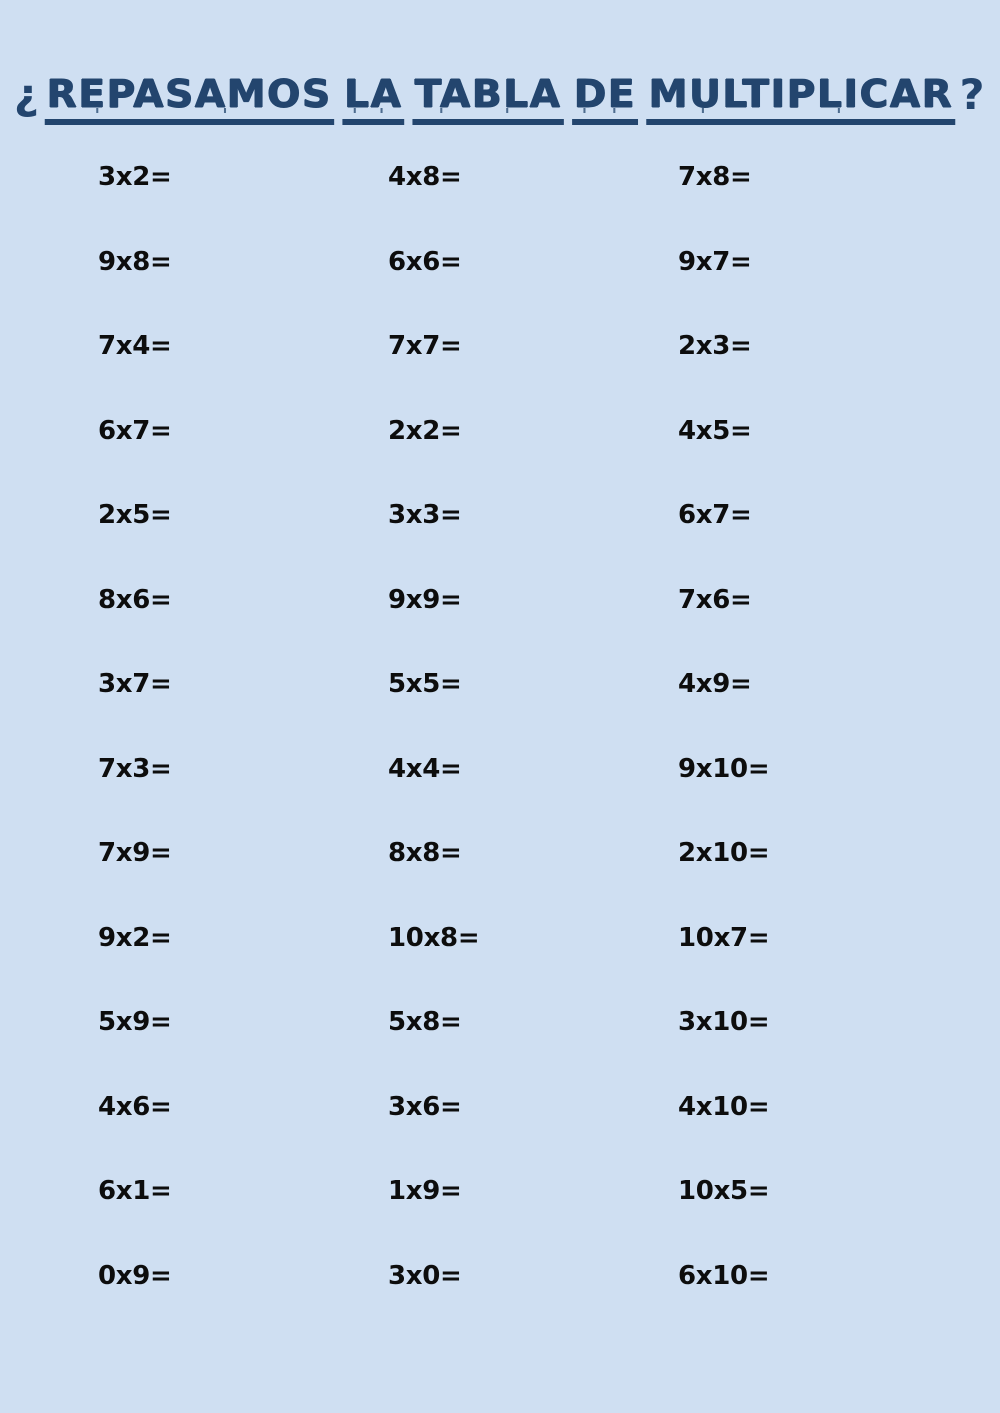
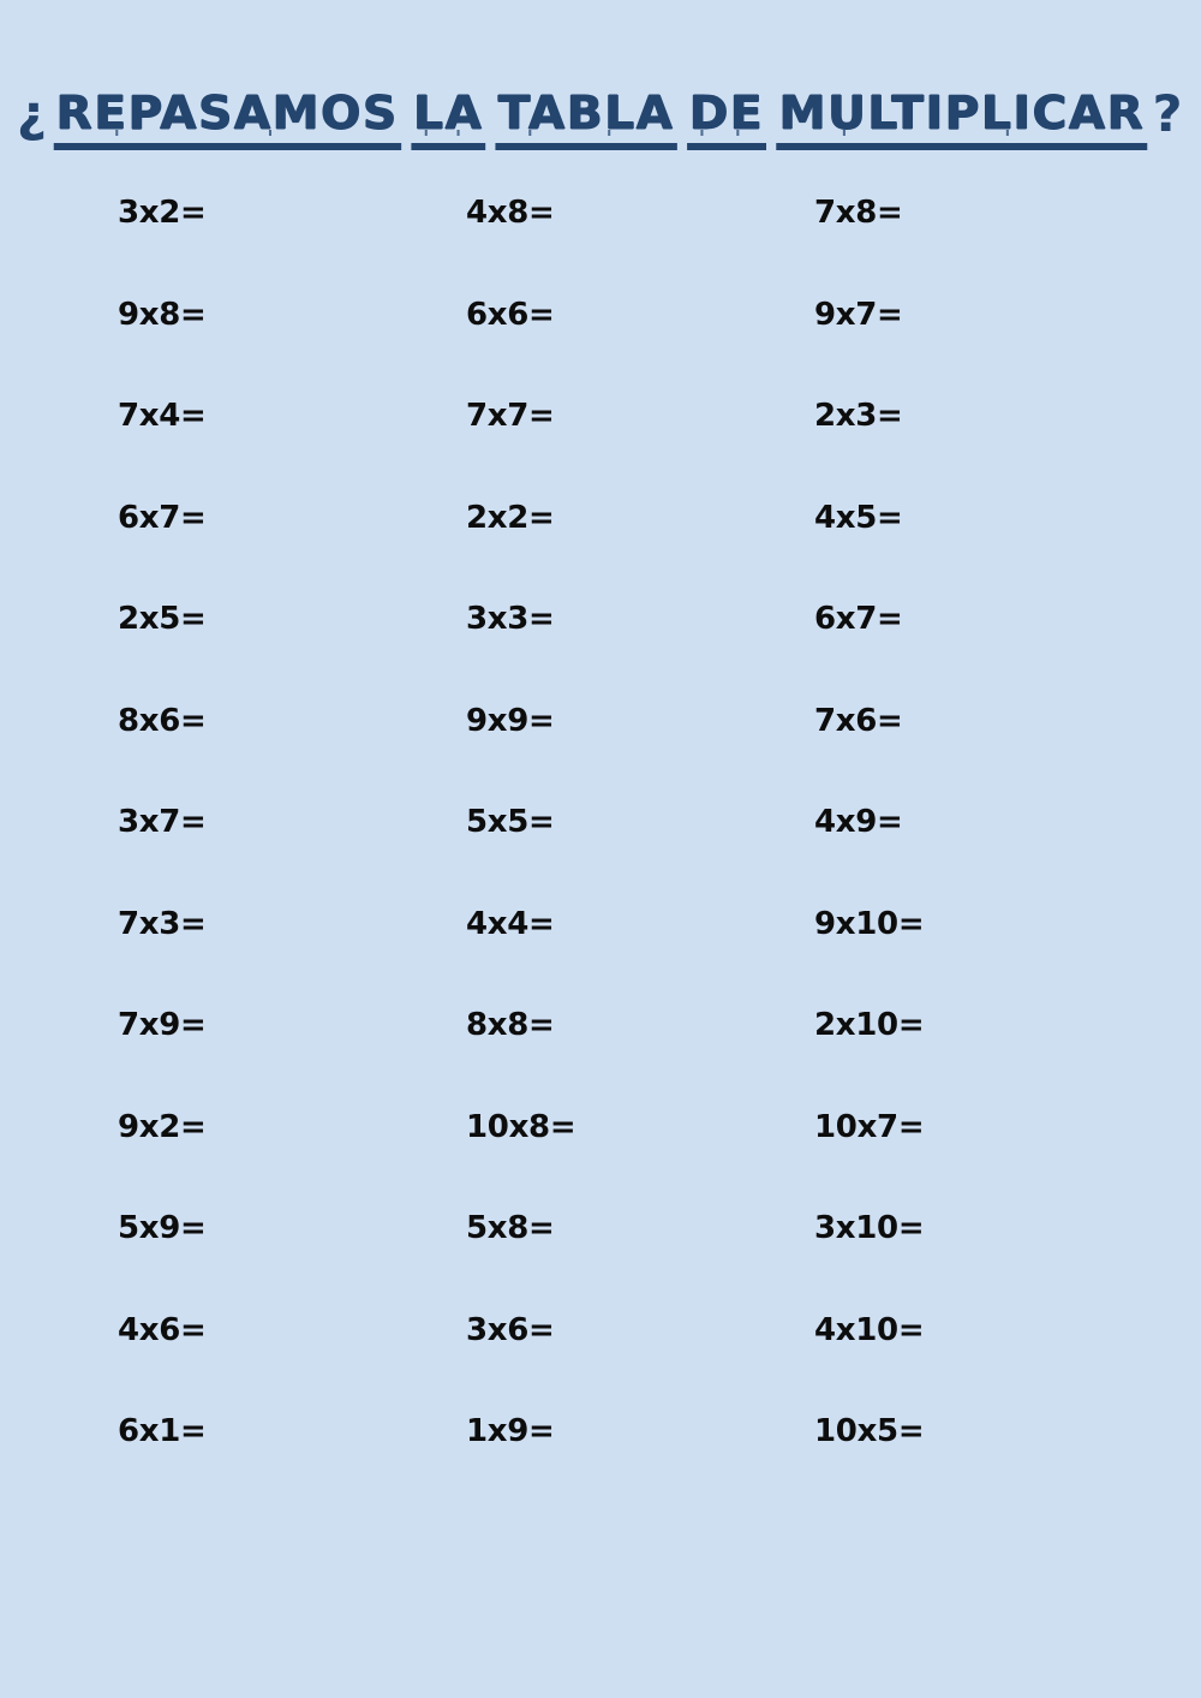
  ¿ REPASAMOS LA TABLA DE MULTIPLICAR ?
  3x2=
  4x8=
  7x8=
  9x8=
  6x6=
  9x7=
  7x4=
  7x7=
  2x3=
  6x7=
  2x2=
  4x5=
  2x5=
  3x3=
  6x7=
  8x6=
  9x9=
  7x6=
  3x7=
  5x5=
  4x9=
  7x3=
  4x4=
  9x10=
  7x9=
  8x8=
  2x10=
  9x2=
  10x8=
  10x7=
  5x9=
  5x8=
  3x10=
  4x6=
  3x6=
  4x10=
  6x1=
  1x9=
  10x5=
- 0x9=
- 3x0=
- 6x10=
